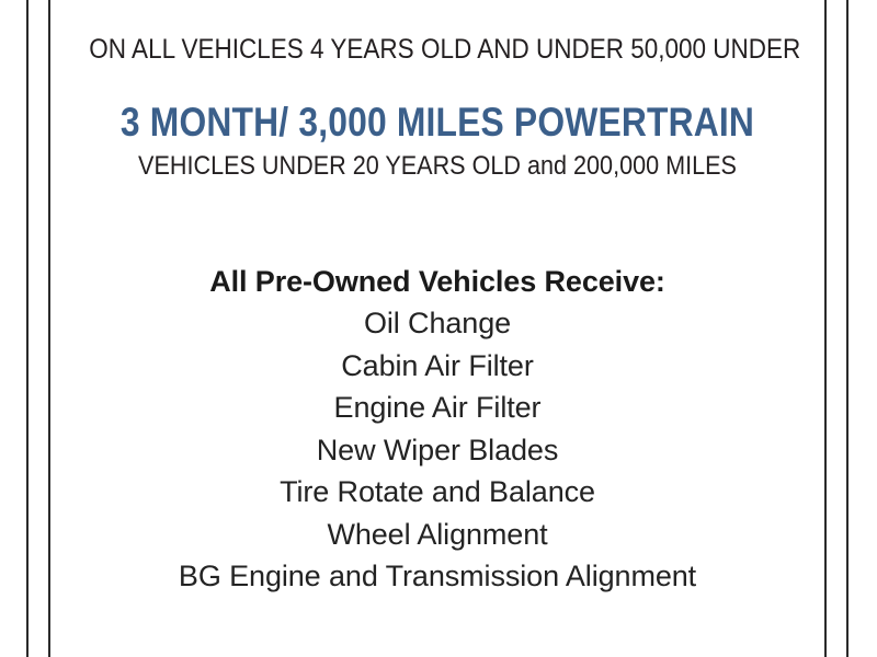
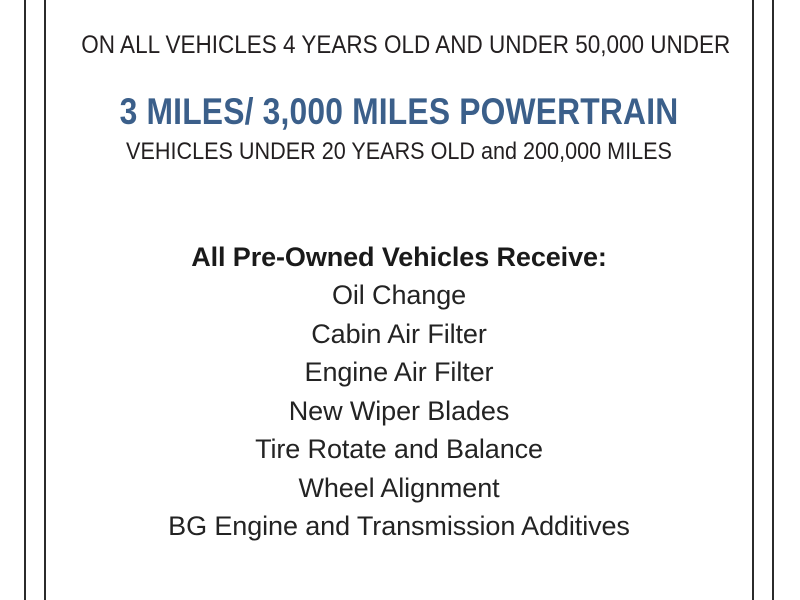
  ON ALL VEHICLES 4 YEARS OLD AND UNDER 50,000 UNDER
- 3 MONTH/ 3,000 MILES POWERTRAIN
+ 3 MILES/ 3,000 MILES POWERTRAIN
  VEHICLES UNDER 20 YEARS OLD and 200,000 MILES
  All Pre-Owned Vehicles Receive:
  Oil Change
  Cabin Air Filter
  Engine Air Filter
  New Wiper Blades
  Tire Rotate and Balance
  Wheel Alignment
- BG Engine and Transmission Alignment
+ BG Engine and Transmission Additives
